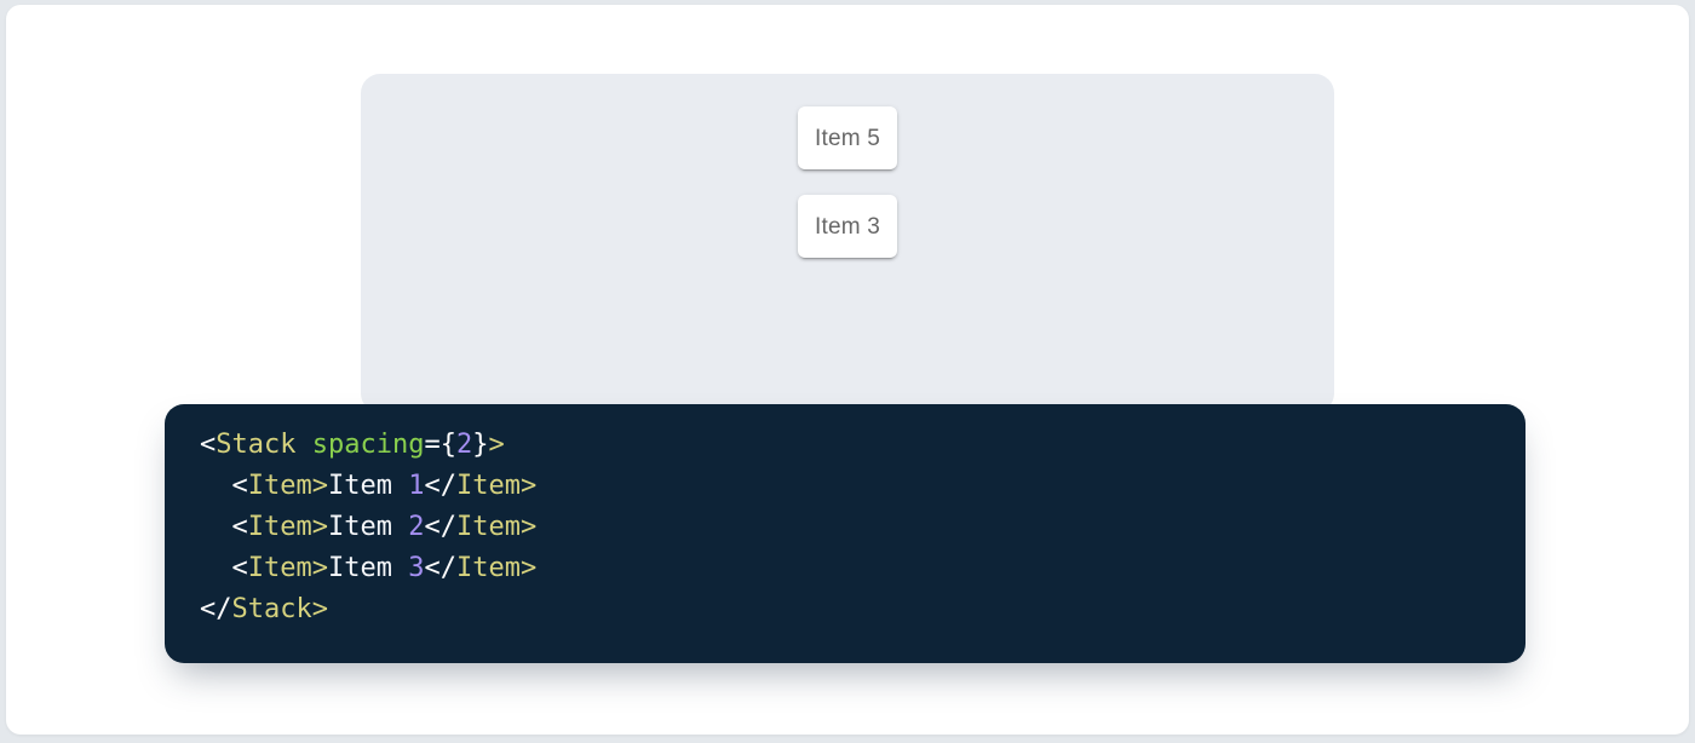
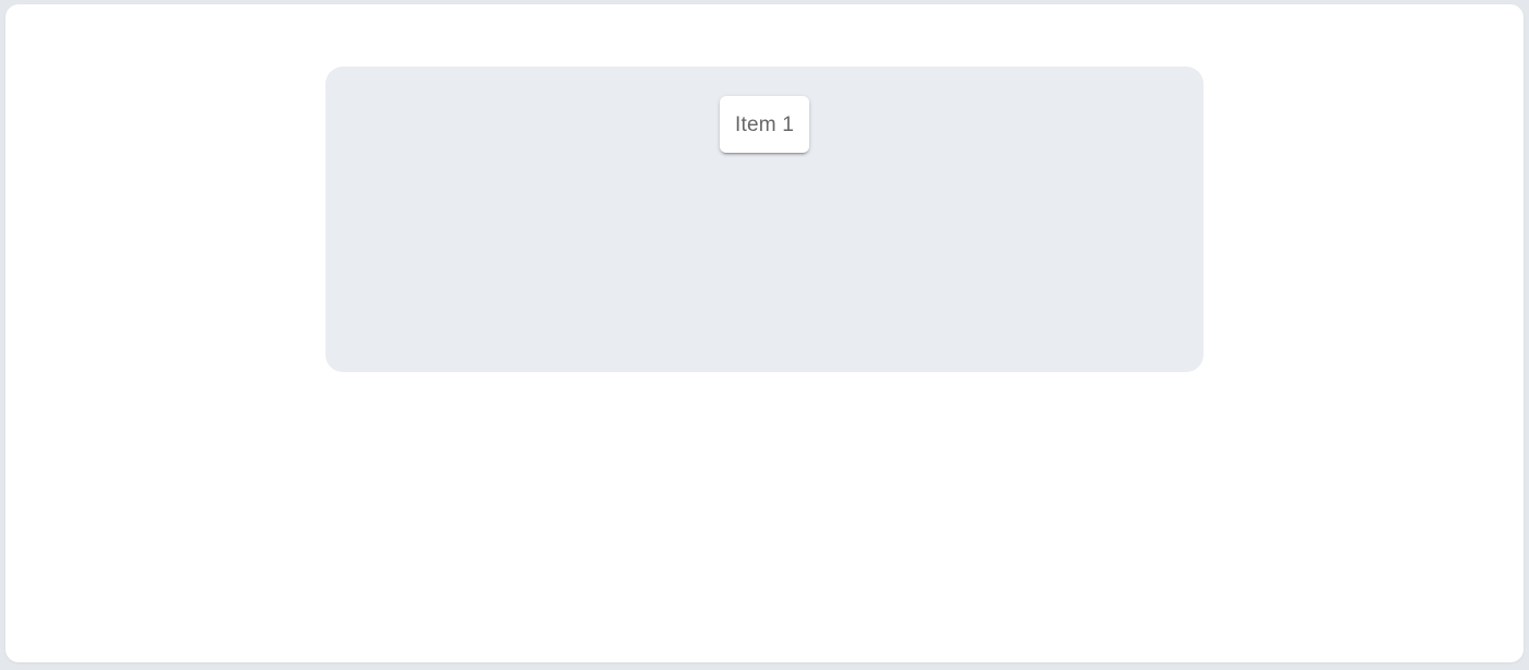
- Item 5
+ Item 1
- Item 3
- <Stack spacing={2}> <Item>Item 1</Item> <Item>Item 2</Item> <Item>Item 3</Item> </Stack>
